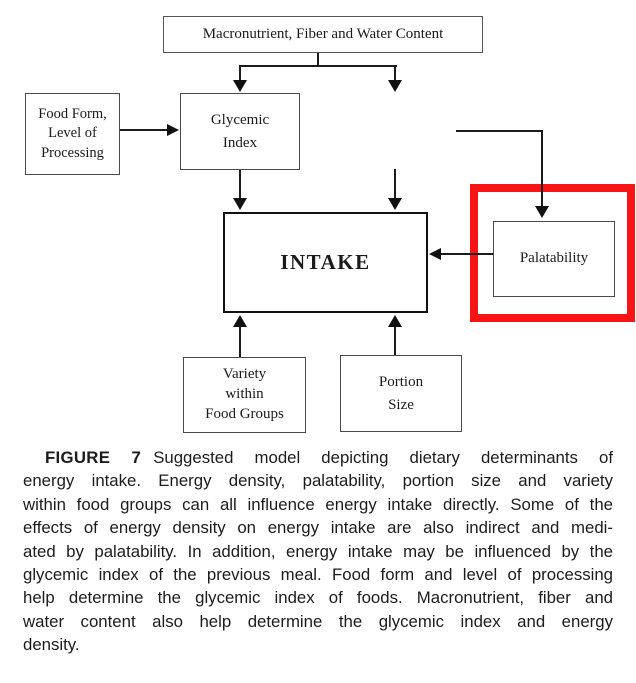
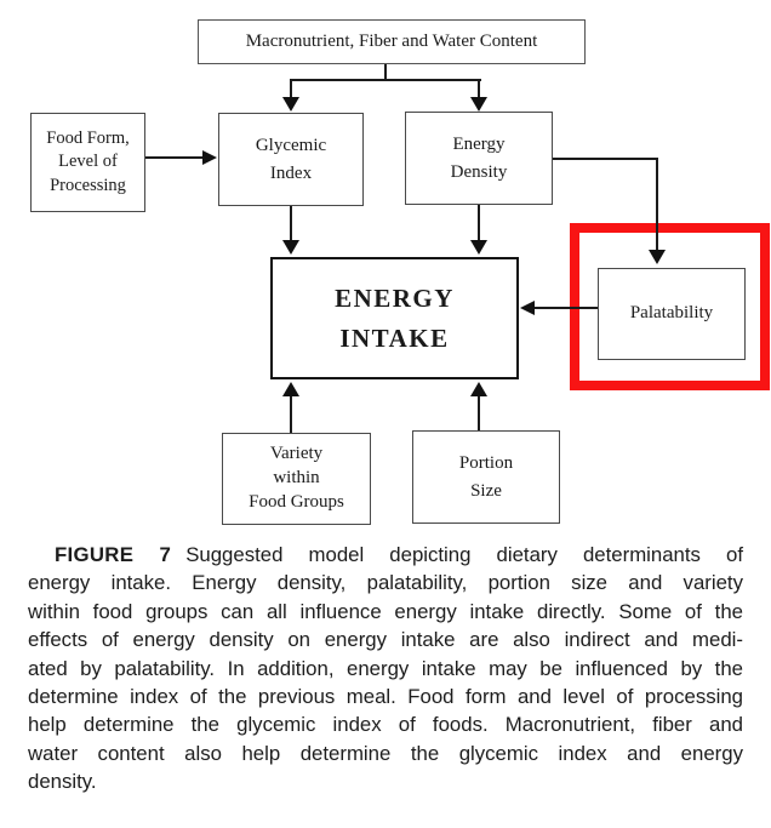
  Macronutrient, Fiber and Water Content
  Food Form,
  Level of
  Processing
  Glycemic
  Index
+ Energy
+ Density
+ ENERGY
  INTAKE
  Palatability
  Variety
  within
  Food Groups
  Portion
  Size
  FIGURE 7 Suggested model depicting dietary determinants of
  energy intake. Energy density, palatability, portion size and variety
  within food groups can all influence energy intake directly. Some of the
  effects of energy density on energy intake are also indirect and medi-
  ated by palatability. In addition, energy intake may be influenced by the
- glycemic index of the previous meal. Food form and level of processing
+ determine index of the previous meal. Food form and level of processing
  help determine the glycemic index of foods. Macronutrient, fiber and
  water content also help determine the glycemic index and energy
  density.
